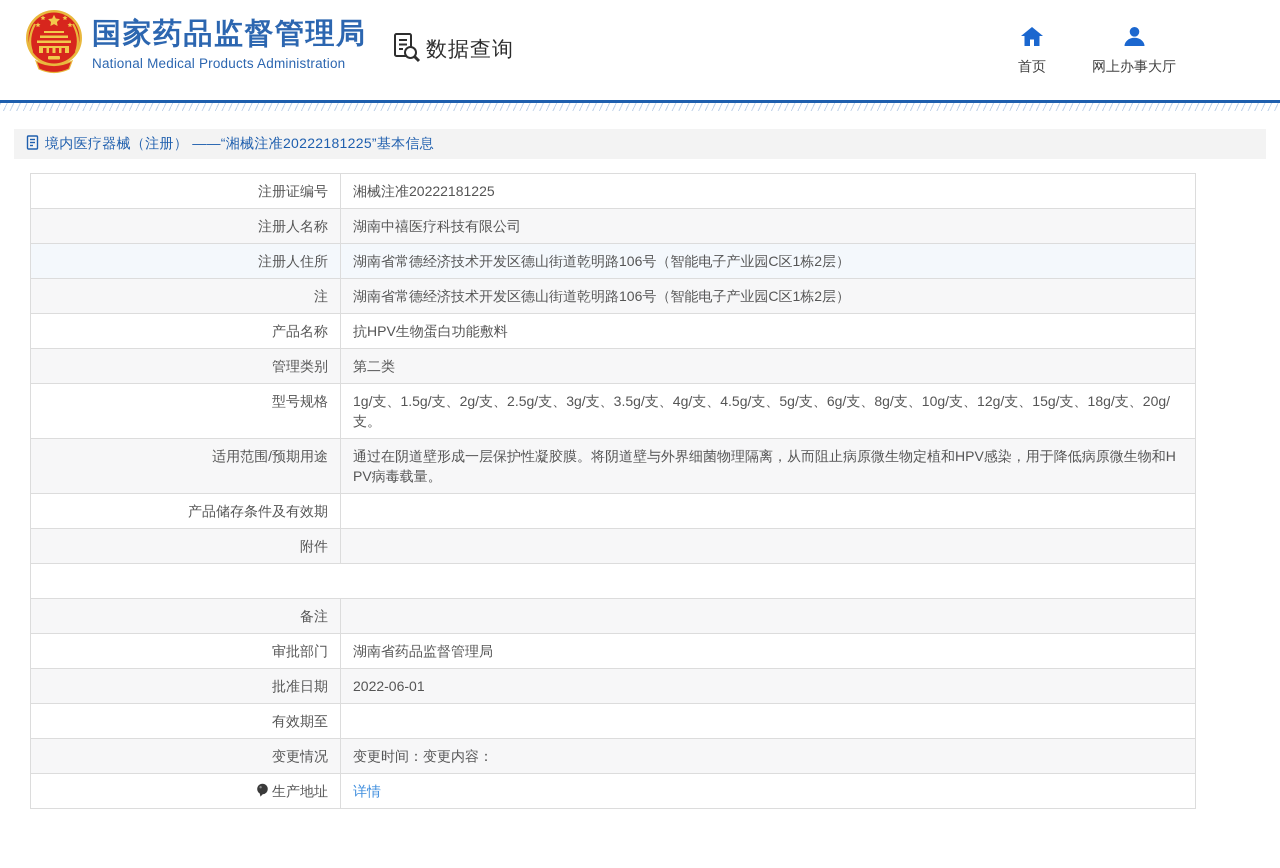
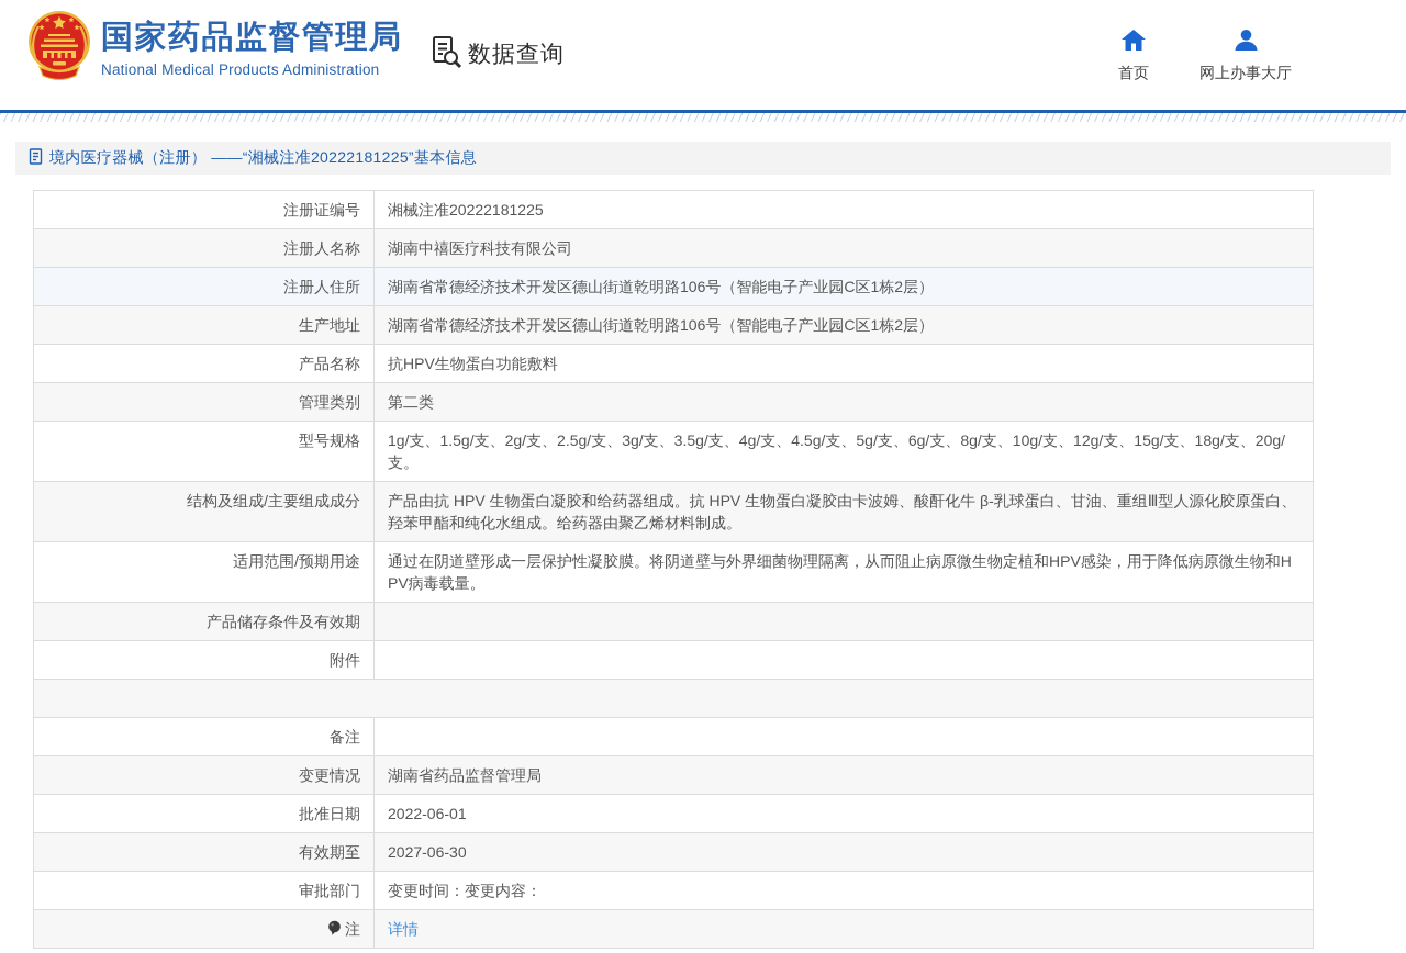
  国家药品监督管理局
  National Medical Products Administration
  数据查询
  首页
  网上办事大厅
  境内医疗器械（注册） ——“湘械注准20222181225”基本信息
  注册证编号
  湘械注准20222181225
  注册人名称
  湖南中禧医疗科技有限公司
  注册人住所
  湖南省常德经济技术开发区德山街道乾明路106号（智能电子产业园C区1栋2层）
- 注
+ 生产地址
  湖南省常德经济技术开发区德山街道乾明路106号（智能电子产业园C区1栋2层）
  产品名称
  抗HPV生物蛋白功能敷料
  管理类别
  第二类
  型号规格
  1g/支、1.5g/支、2g/支、2.5g/支、3g/支、3.5g/支、4g/支、4.5g/支、5g/支、6g/支、8g/支、10g/支、12g/支、15g/支、18g/支、20g/支。
+ 结构及组成/主要组成成分
+ 产品由抗 HPV 生物蛋白凝胶和给药器组成。抗 HPV 生物蛋白凝胶由卡波姆、酸酐化牛 β-乳球蛋白、甘油、重组Ⅲ型人源化胶原蛋白、羟苯甲酯和纯化水组成。给药器由聚乙烯材料制成。
  适用范围/预期用途
  通过在阴道壁形成一层保护性凝胶膜。将阴道壁与外界细菌物理隔离，从而阻止病原微生物定植和HPV感染，用于降低病原微生物和HPV病毒载量。
  产品储存条件及有效期
  附件
  备注
- 审批部门
+ 变更情况
  湖南省药品监督管理局
  批准日期
  2022-06-01
  有效期至
+ 2027-06-30
- 变更情况
+ 审批部门
  变更时间：变更内容：
- 生产地址
+ 注
  详情
